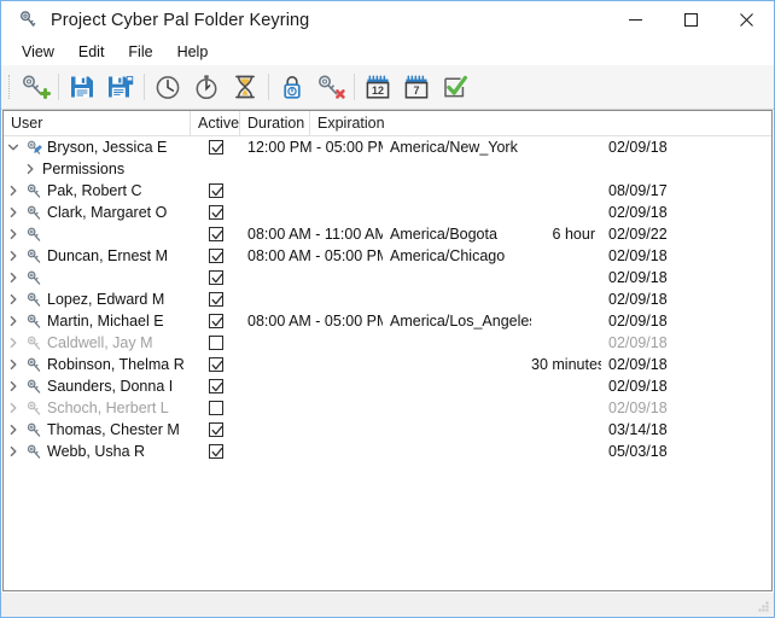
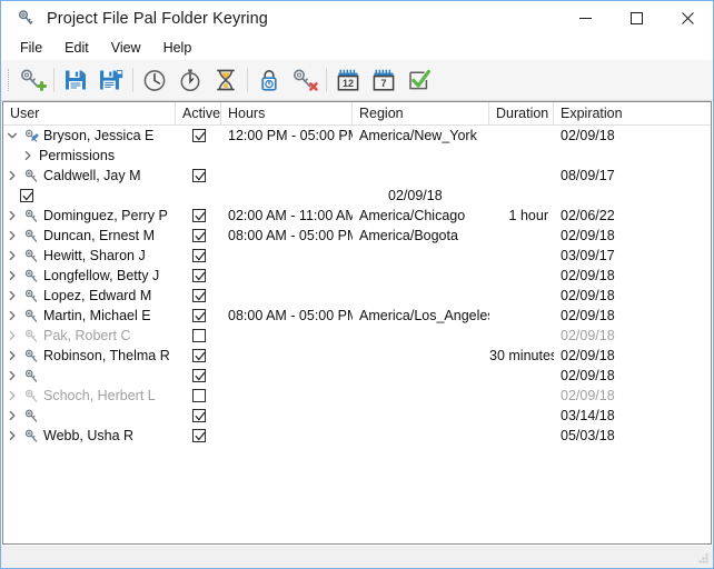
- Project Cyber Pal Folder Keyring
+ Project File Pal Folder Keyring
- View
+ File
  Edit
- File
+ View
  Help
  12
  7
  User
  Active
+ Hours
+ Region
  Duration
  Expiration
  Bryson, Jessica E
  12:00 PM - 05:00 P
  America/New_York
  02/09/18
  Permissions
- Pak, Robert C
+ Caldwell, Jay M
  08/09/17
- Clark, Margaret O
  02/09/18
+ Dominguez, Perry P
- 08:00 AM - 11:00 AM
+ 02:00 AM - 11:00 AM
- America/Bogota
+ America/Chicago
- 6 hour
+ 1 hour
- 02/09/22
+ 02/06/22
  Duncan, Ernest M
  08:00 AM - 05:00 P
- America/Chicago
+ America/Bogota
  02/09/18
+ Hewitt, Sharon J
+ 03/09/17
+ Longfellow, Betty J
  02/09/18
  Lopez, Edward M
  02/09/18
  Martin, Michael E
  08:00 AM - 05:00 P
  America/Los_Angele
  02/09/18
- Caldwell, Jay M
+ Pak, Robert C
  02/09/18
  Robinson, Thelma R
  30 minute
  02/09/18
- Saunders, Donna I
  02/09/18
  Schoch, Herbert L
  02/09/18
- Thomas, Chester M
  03/14/18
  Webb, Usha R
  05/03/18
